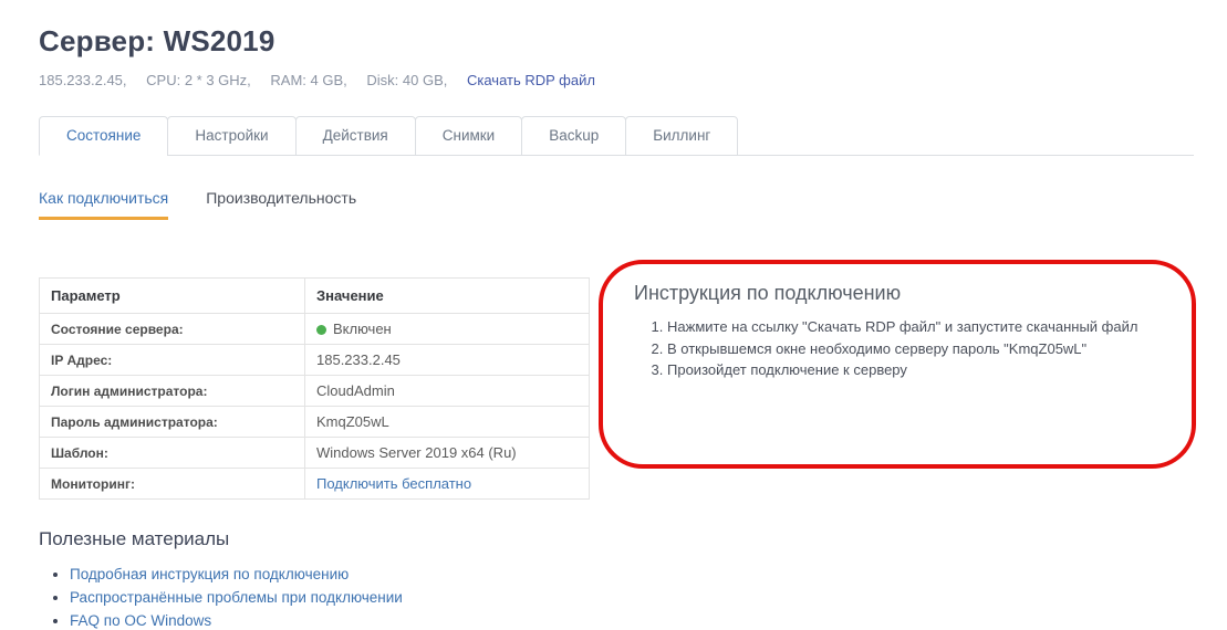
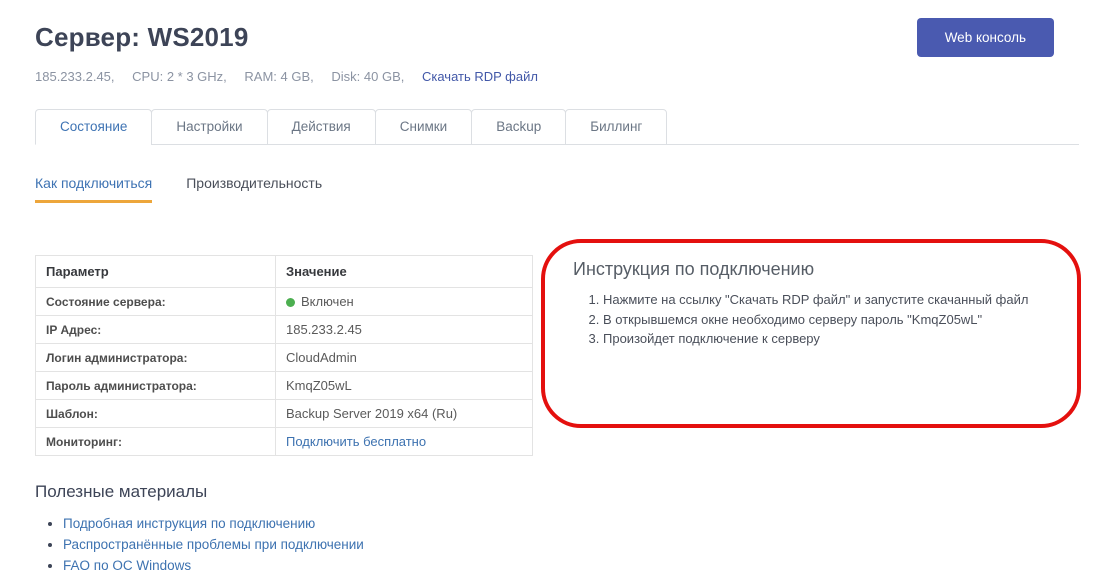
  Сервер: WS2019
+ Web консоль
  185.233.2.45, CPU: 2 * 3 GHz, RAM: 4 GB, Disk: 40 GB, Скачать RDP файл
  Состояние
  Настройки
  Действия
  Снимки
  Backup
  Биллинг
  Как подключиться
  Производительность
  Параметр	Значение
  Состояние сервера:	Включен
  IP Адрес:	185.233.2.45
  Логин администратора:	CloudAdmin
  Пароль администратора:	KmqZ05wL
- Шаблон:	Windows Server 2019 x64 (Ru)
+ Шаблон:	Backup Server 2019 x64 (Ru)
  Мониторинг:	Подключить бесплатно
  Инструкция по подключению
  Нажмите на ссылку "Скачать RDP файл" и запустите скачанный файл
  В открывшемся окне необходимо серверу пароль "KmqZ05wL"
  Произойдет подключение к серверу
  Полезные материалы
  Подробная инструкция по подключению
  Распространённые проблемы при подключении
  FAQ по ОС Windows
